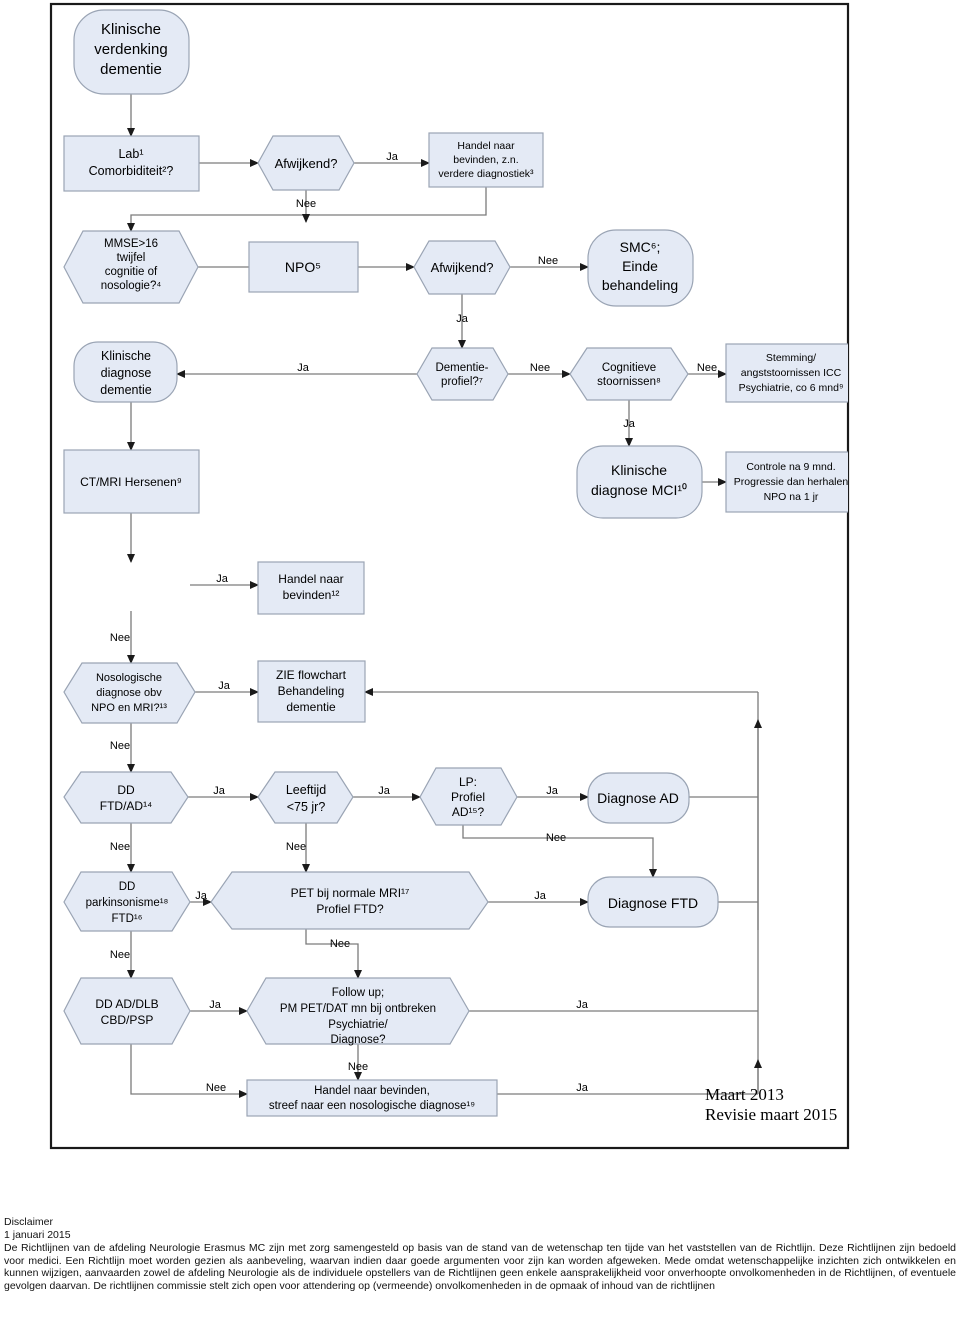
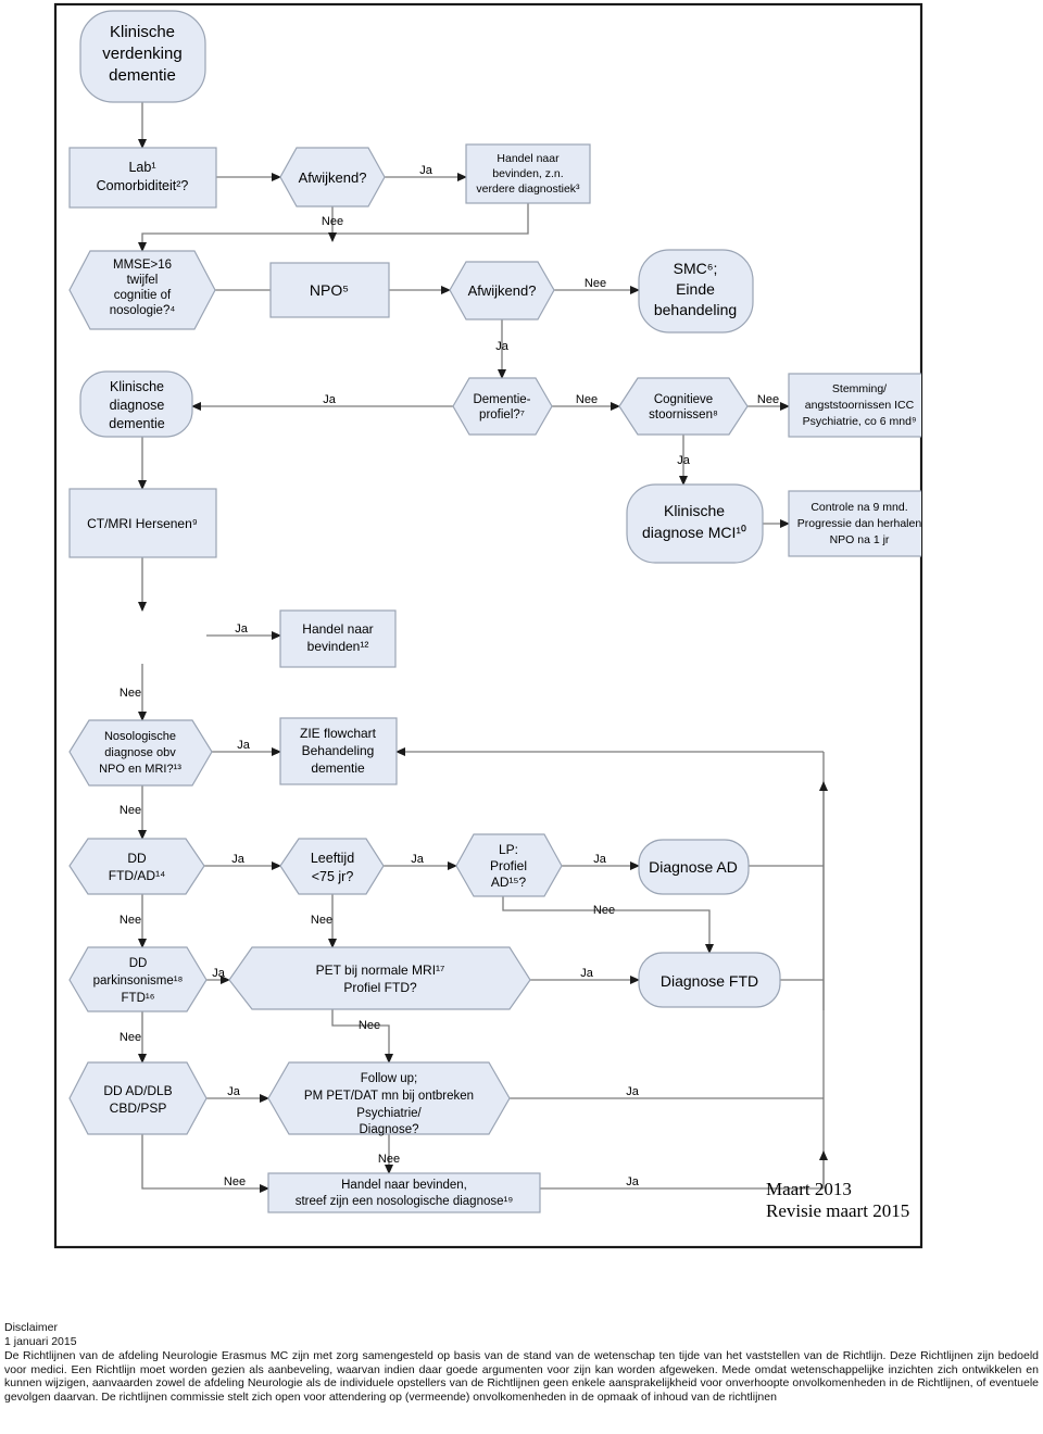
  Klinische
  verdenking
  dementie
  Lab¹
  Comorbiditeit²?
  Afwijkend?
  Handel naar
  bevinden, z.n.
  verdere diagnostiek³
  MMSE>16
  twijfel
  cognitie of
  nosologie?⁴
  NPO⁵
  Afwijkend?
  SMC⁶;
  Einde
  behandeling
  Klinische
  diagnose
  dementie
  Dementie-
  profiel?⁷
  Cognitieve
  stoornissen⁸
  Stemming/
  angststoornissen ICC
  Psychiatrie, co 6 mnd⁹
  CT/MRI Hersenen⁹
  Klinische
  diagnose MCI¹⁰
  Controle na 9 mnd.
  Progressie dan herhalen
  NPO na 1 jr
  Handel naar
  bevinden¹²
  Nosologische
  diagnose obv
  NPO en MRI?¹³
  ZIE flowchart
  Behandeling
  dementie
  DD
  FTD/AD¹⁴
  Leeftijd
  <75 jr?
  LP:
  Profiel
  AD¹⁵?
  Diagnose AD
  DD
  parkinsonisme¹⁸
  FTD¹⁶
  PET bij normale MRI¹⁷
  Profiel FTD?
  Diagnose FTD
  DD AD/DLB
  CBD/PSP
  Follow up;
  PM PET/DAT mn bij ontbreken
  Psychiatrie/
  Diagnose?
  Handel naar bevinden,
- streef naar een nosologische diagnose¹⁹
+ streef zijn een nosologische diagnose¹⁹
  Ja
  Nee
  Nee
  Ja
  Ja
  Nee
  Nee
  Ja
  Ja
  Nee
  Ja
  Nee
  Ja
  Nee
  Ja
  Nee
  Ja
  Nee
  Ja
  Nee
  Ja
  Nee
  Ja
  Nee
  Ja
  Nee
  Ja
  Maart 2013
  Revisie maart 2015
  Disclaimer
  1 januari 2015
  De Richtlijnen van de afdeling Neurologie Erasmus MC zijn met zorg samengesteld op basis van de stand van de wetenschap ten tijde van het vaststellen van de Richtlijn. Deze Richtlijnen zijn bedoeld voor medici. Een Richtlijn moet worden gezien als aanbeveling, waarvan indien daar goede argumenten voor zijn kan worden afgeweken. Mede omdat wetenschappelijke inzichten zich ontwikkelen en kunnen wijzigen, aanvaarden zowel de afdeling Neurologie als de individuele opstellers van de Richtlijnen geen enkele aansprakelijkheid voor onverhoopte onvolkomenheden in de Richtlijnen, of eventuele gevolgen daarvan. De richtlijnen commissie stelt zich open voor attendering op (vermeende) onvolkomenheden in de opmaak of inhoud van de richtlijnen
